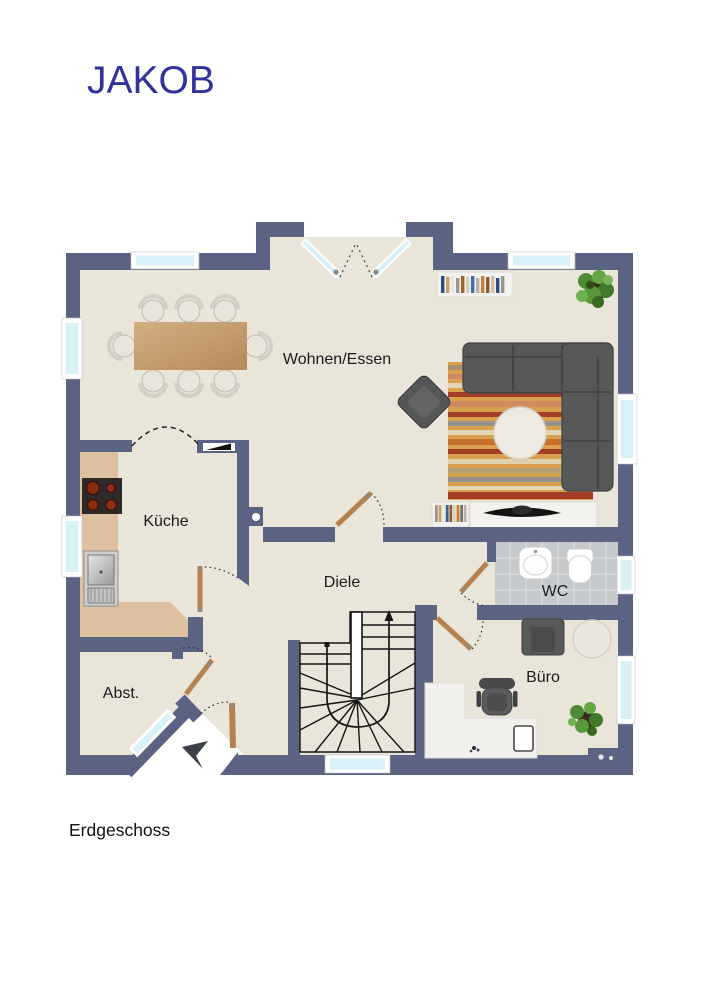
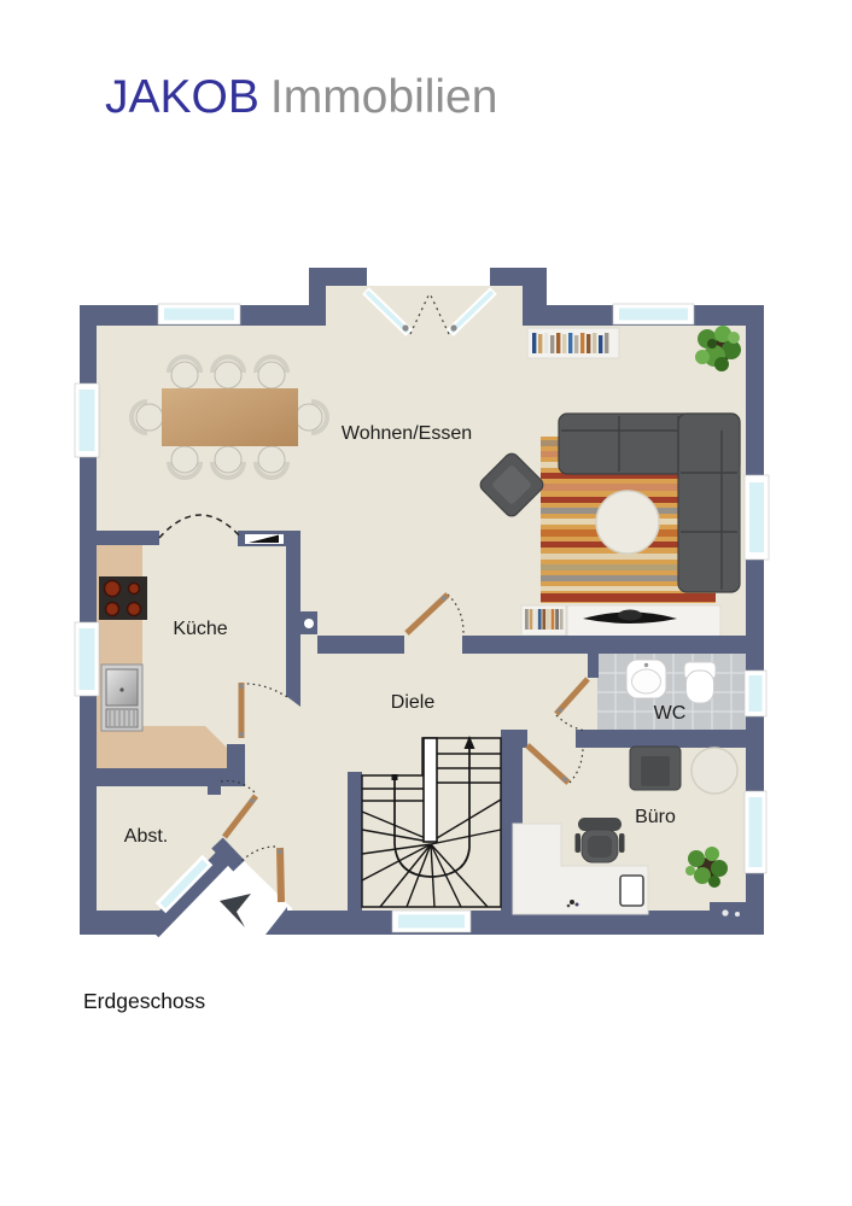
  JAKOB
+ Immobilien
  Wohnen/Essen
  Küche
  Diele
  WC
  Büro
  Abst.
  Erdgeschoss
